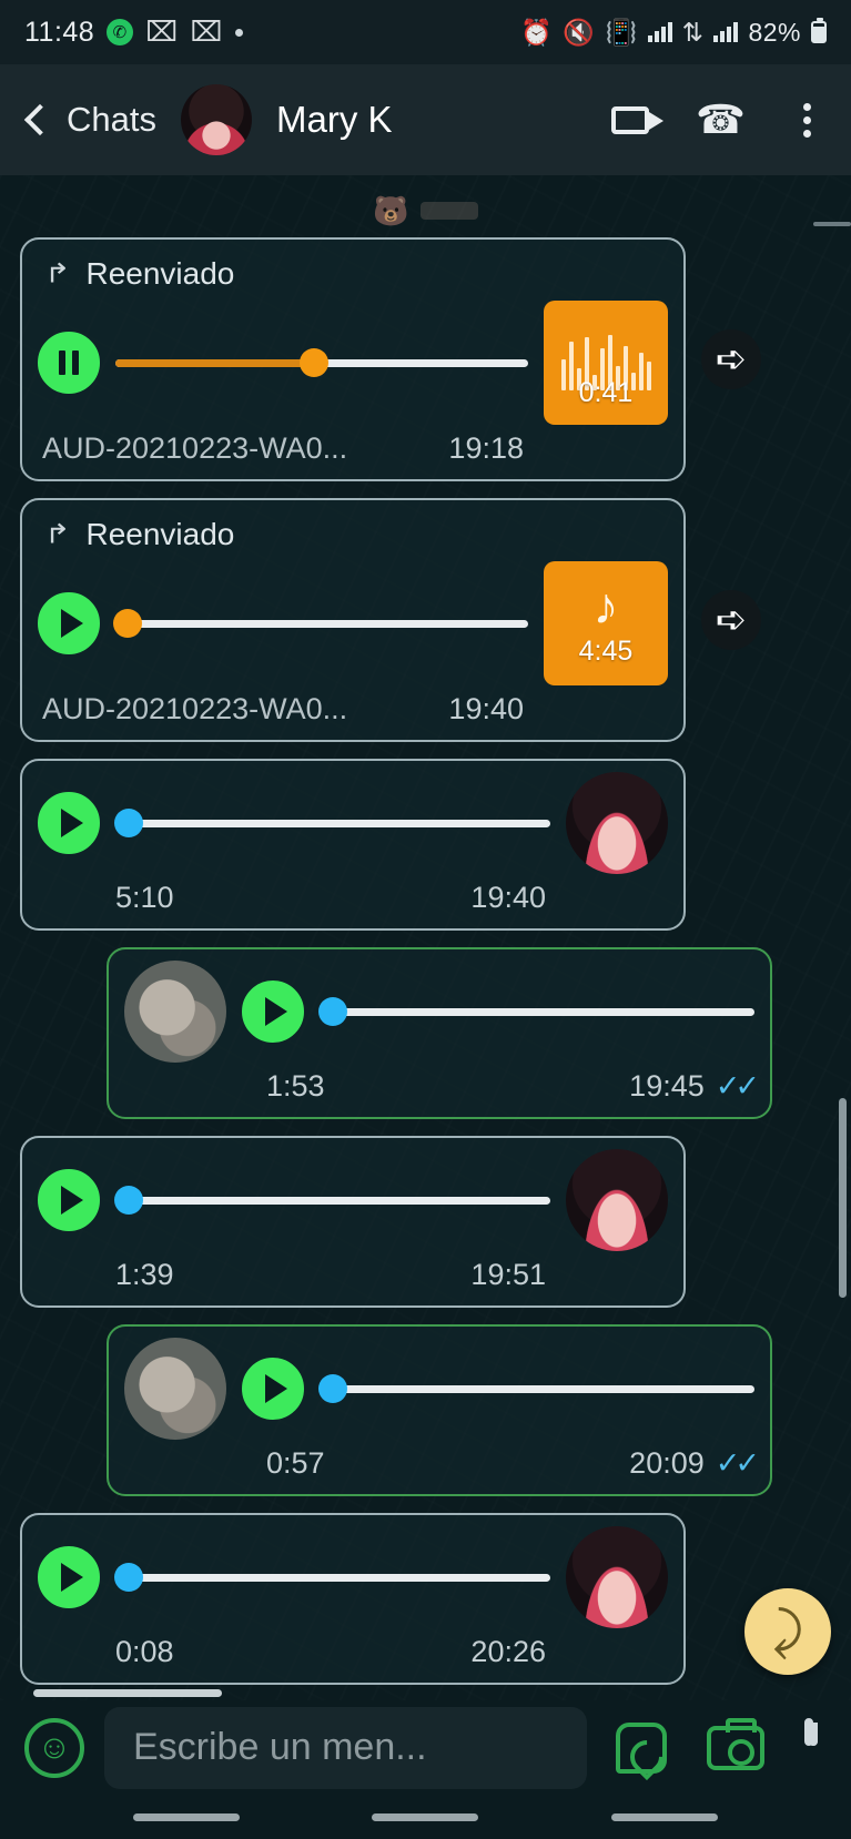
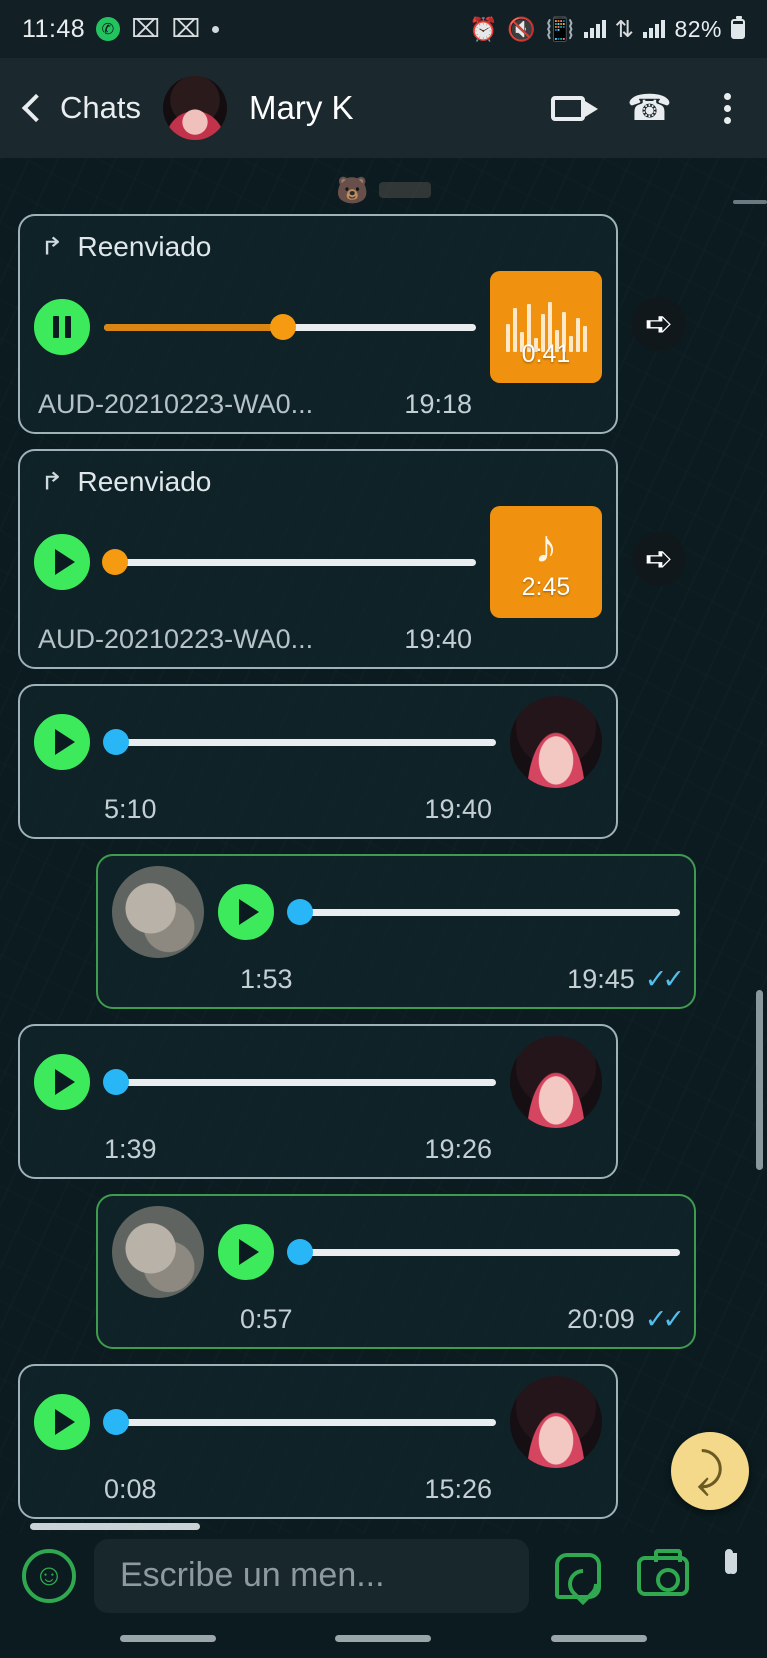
  11:48
  ✆
  ⌧
  ⌧
  ⏰
  🔇
  📳
  ⇅
  82%
  Chats
  Mary K
  🐻
  ↱
  Reenviado
  0:41
  AUD-20210223-WA0...
  19:18
  ➪
  ↱
  Reenviado
  ♪
- 4:45
+ 2:45
  AUD-20210223-WA0...
  19:40
  ➪
  5:10
  19:40
  1:53
  19:45
  ✓✓
  1:39
- 19:51
+ 19:26
  0:57
  20:09
  ✓✓
  0:08
- 20:26
+ 15:26
  ⤸
  ☺
  Escribe un men...
